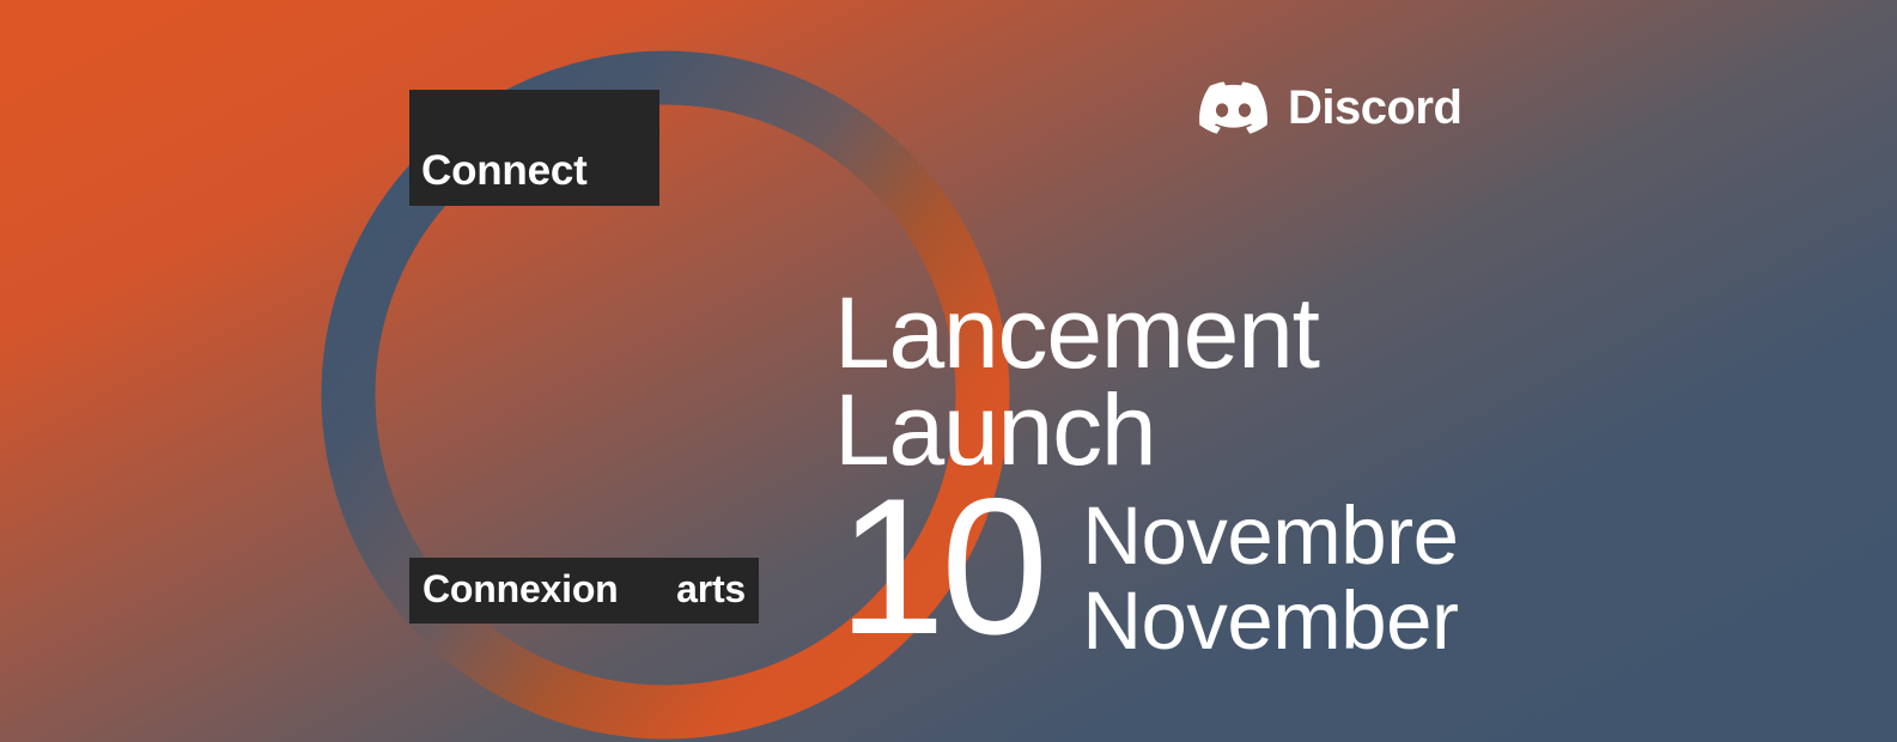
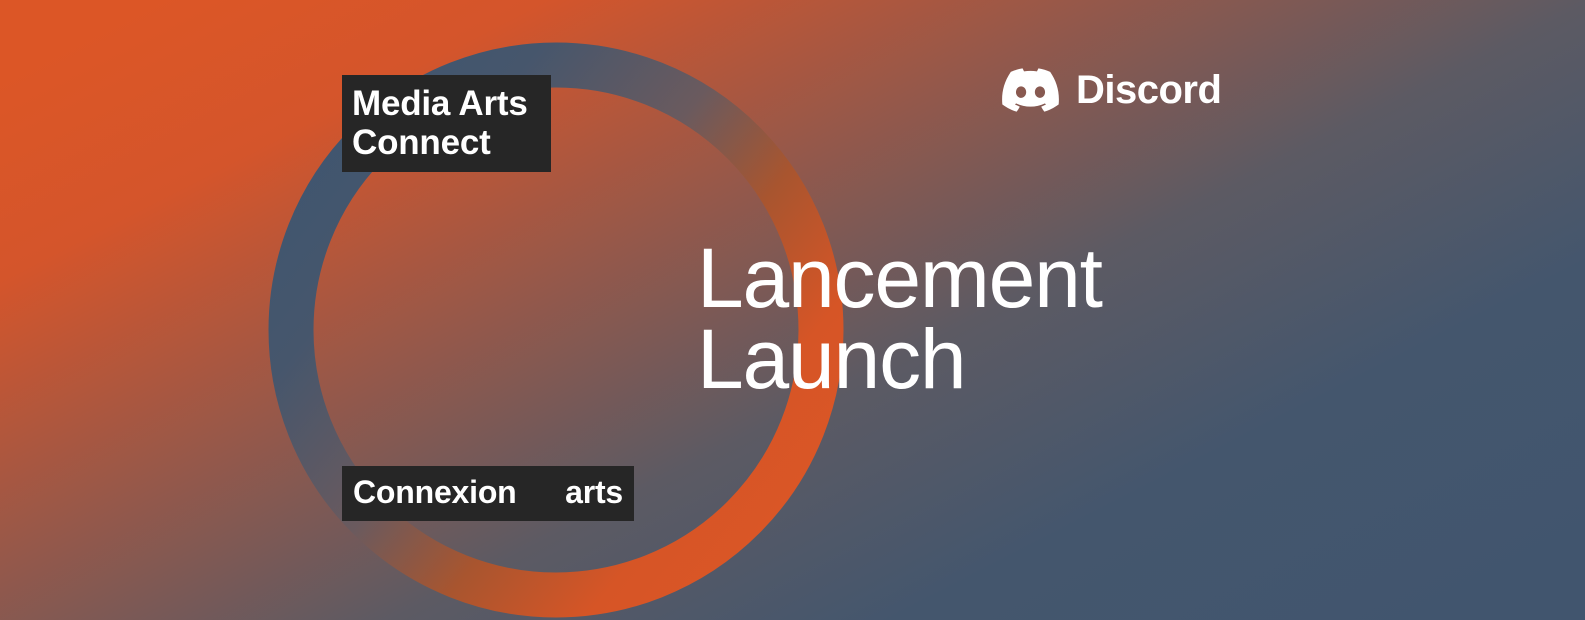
+ Media Arts
  Connect
  Connexion arts
  Lancement
  Launch
- 10
- Novembre
- November
  Discord
